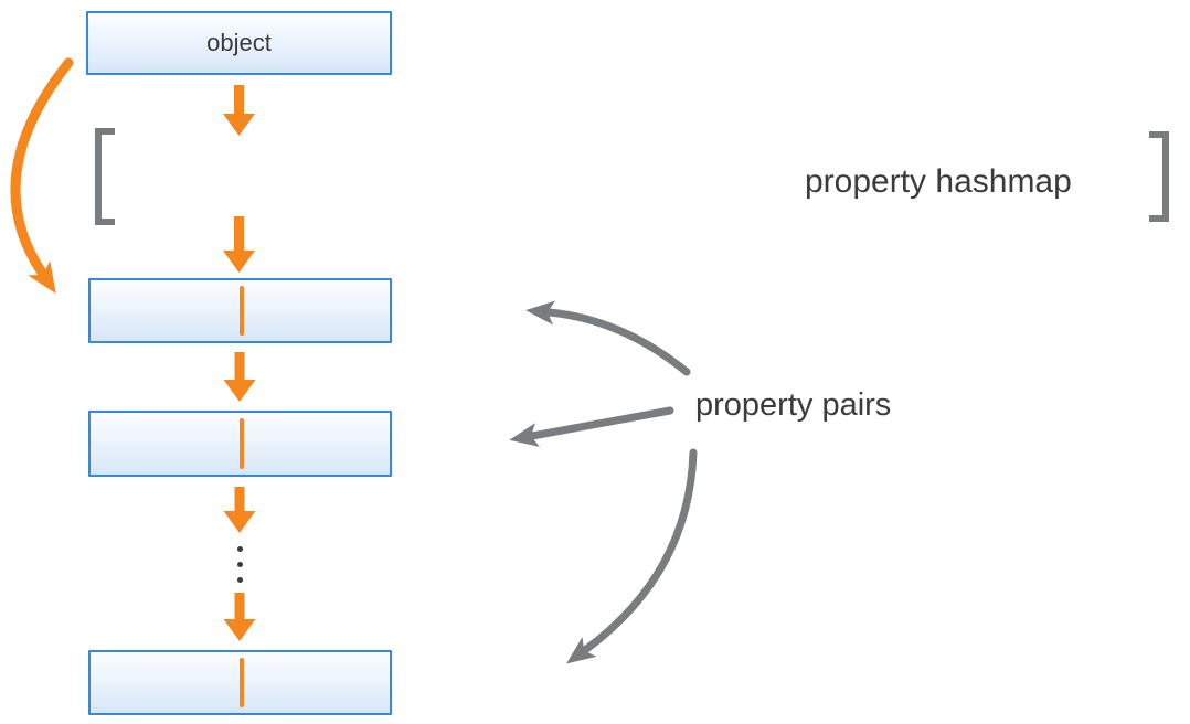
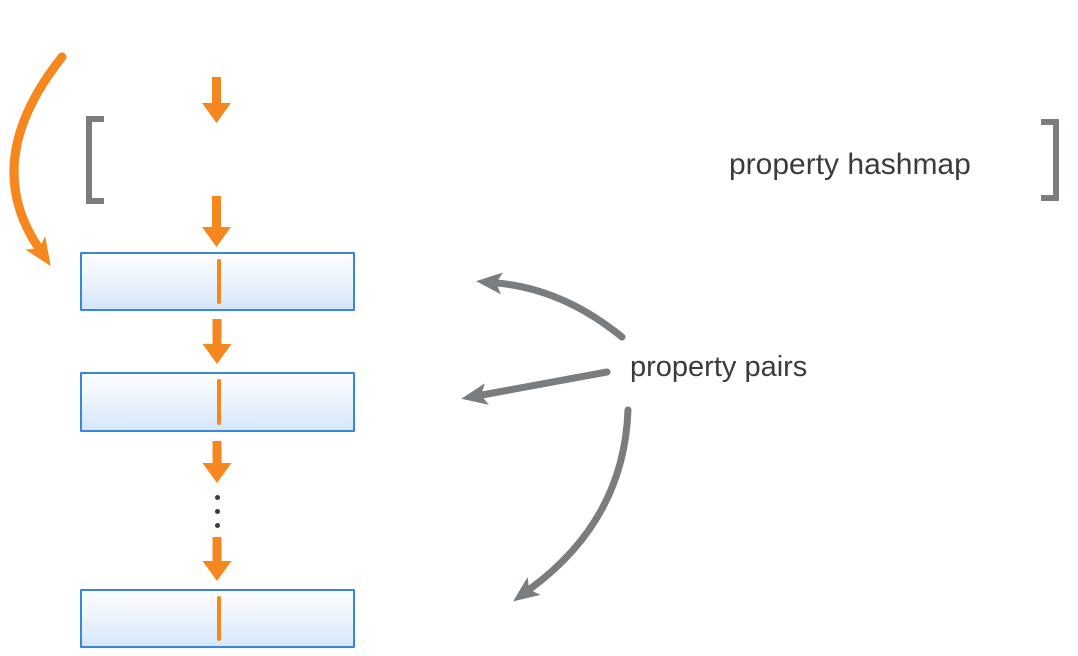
- object
  property hashmap
  property pairs
